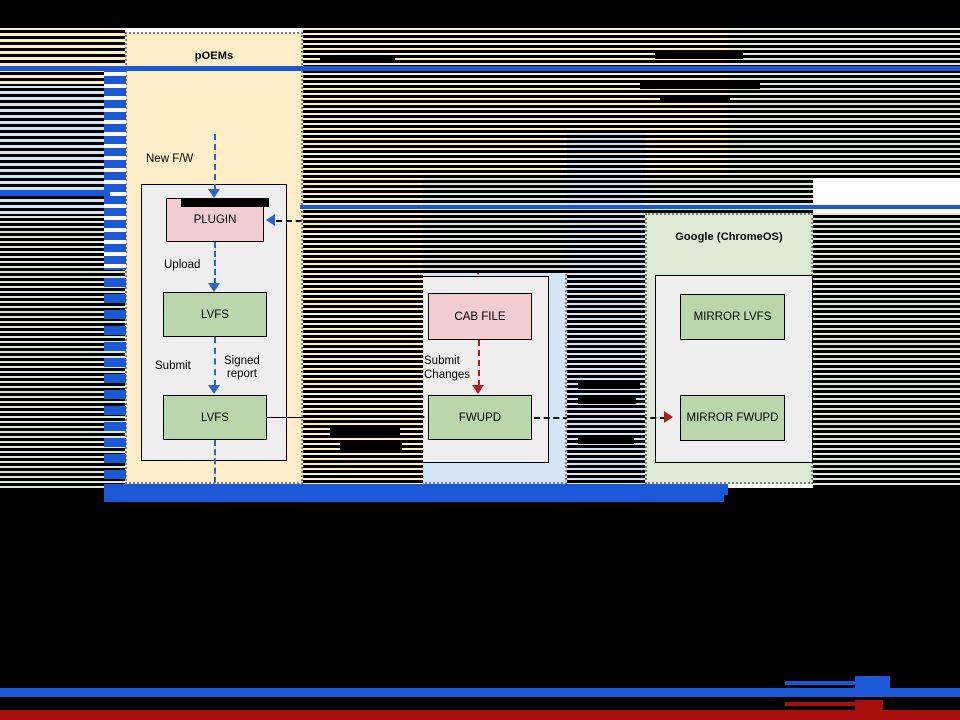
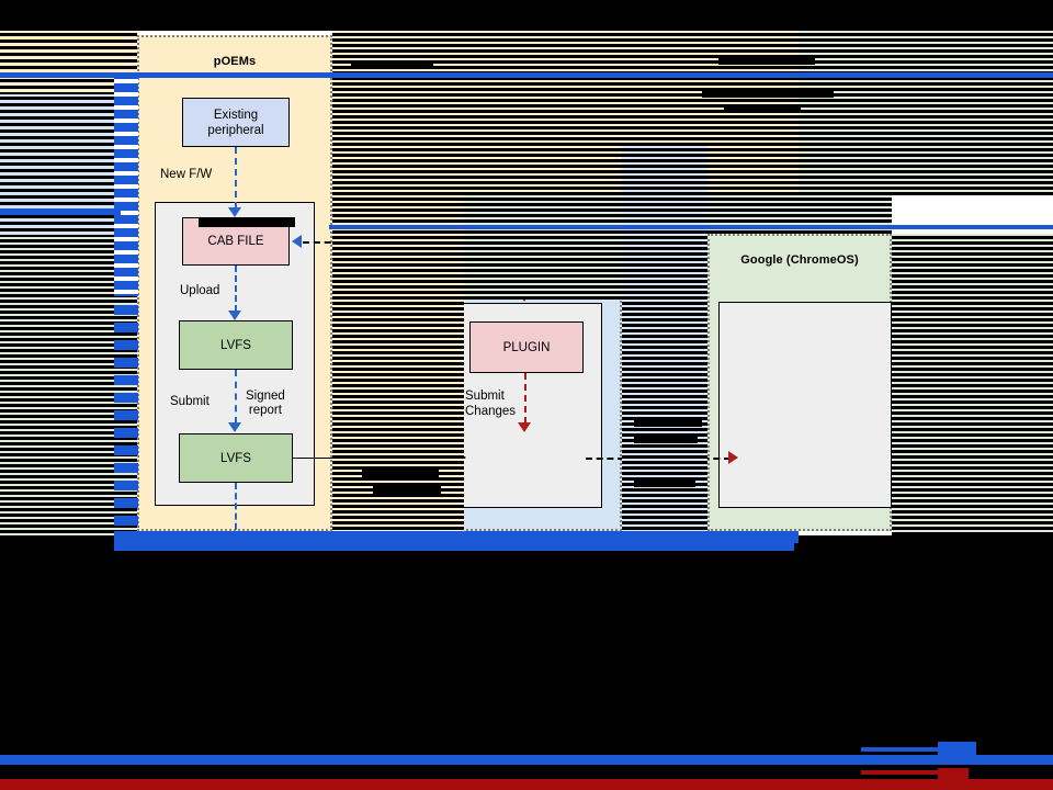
  pOEMs
  Google (ChromeOS)
+ Existing
+ peripheral
- PLUGIN
+ CAB FILE
  LVFS
  LVFS
- CAB FILE
+ PLUGIN
- FWUPD
- MIRROR LVFS
- MIRROR FWUPD
  New F/W
  Upload
  Submit
  Signed
  report
  Submit
  Changes
